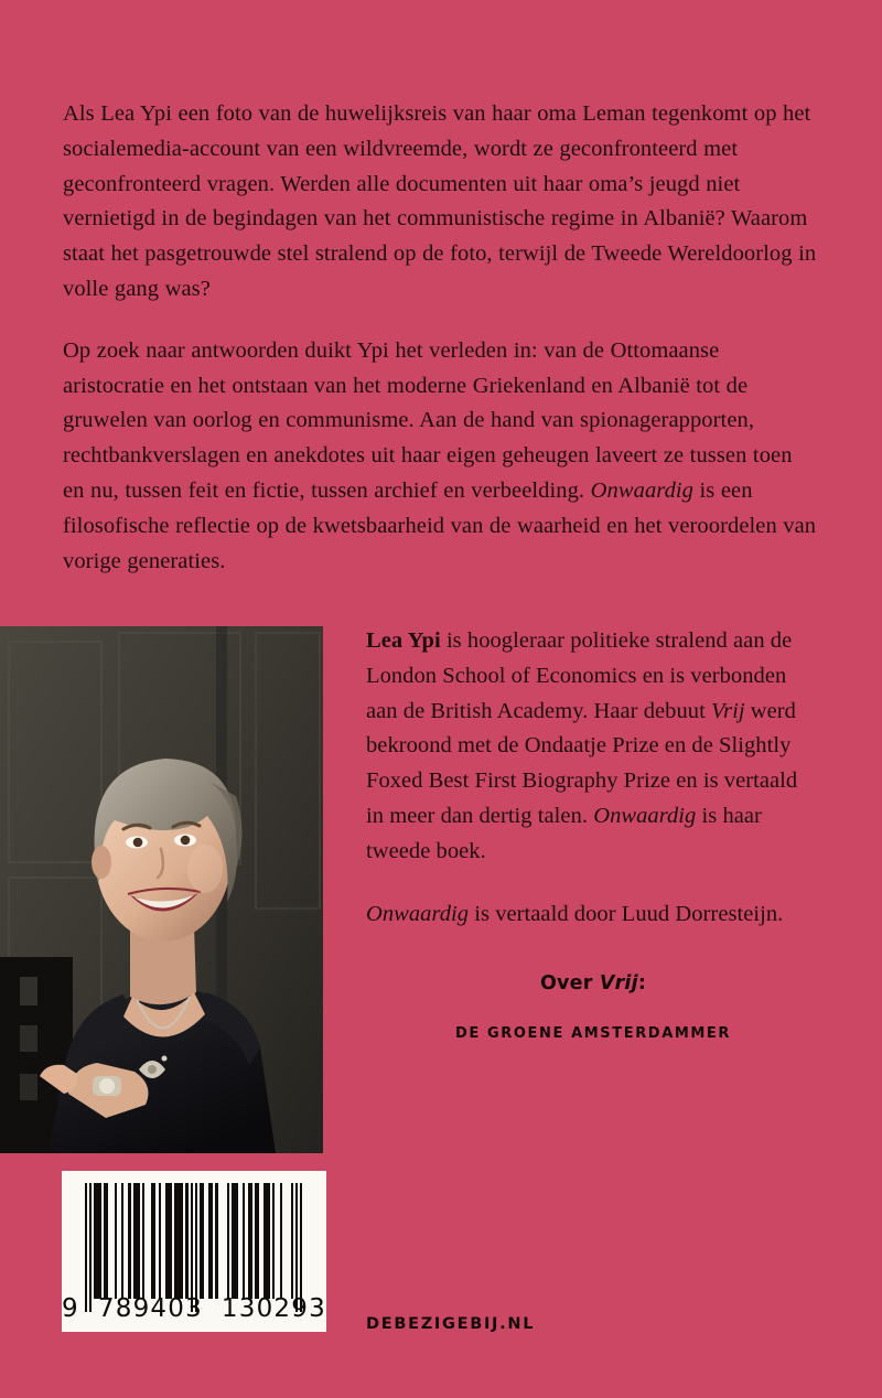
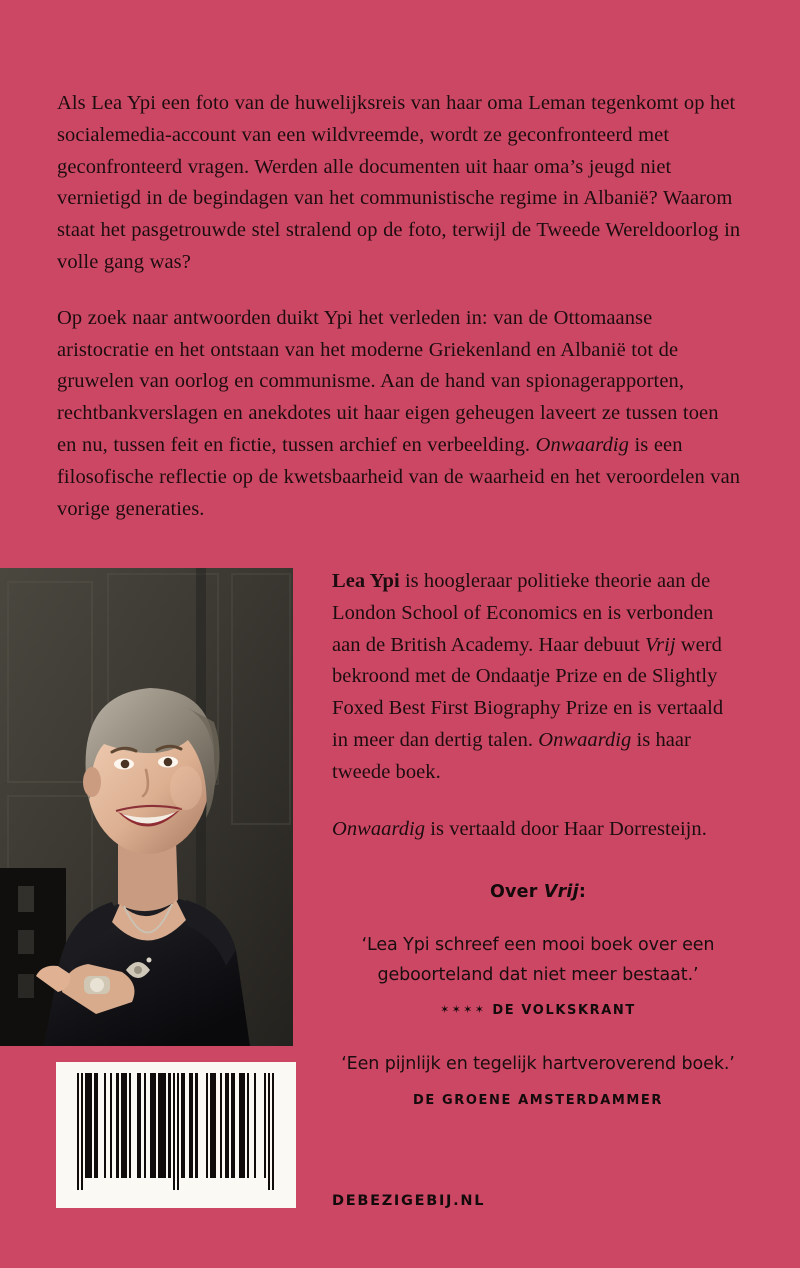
  Als Lea Ypi een foto van de huwelijksreis van haar oma Leman tegenkomt op het socialemedia-account van een wildvreemde, wordt ze geconfronteerd met geconfronteerd vragen. Werden alle documenten uit haar oma’s jeugd niet vernietigd in de begindagen van het communistische regime in Albanië? Waarom staat het pasgetrouwde stel stralend op de foto, terwijl de Tweede Wereldoorlog in volle gang was?
  Op zoek naar antwoorden duikt Ypi het verleden in: van de Ottomaanse aristocratie en het ontstaan van het moderne Griekenland en Albanië tot de gruwelen van oorlog en communisme. Aan de hand van spionagerapporten, rechtbankverslagen en anekdotes uit haar eigen geheugen laveert ze tussen toen en nu, tussen feit en fictie, tussen archief en verbeelding. Onwaardig is een filosofische reflectie op de kwetsbaarheid van de waarheid en het veroordelen van vorige generaties.
- 9 789403 130293
- Lea Ypi is hoogleraar politieke stralend aan de London School of Economics en is verbonden aan de British Academy. Haar debuut Vrij werd bekroond met de Ondaatje Prize en de Slightly Foxed Best First Biography Prize en is vertaald in meer dan dertig talen. Onwaardig is haar tweede boek.
+ Lea Ypi is hoogleraar politieke theorie aan de London School of Economics en is verbonden aan de British Academy. Haar debuut Vrij werd bekroond met de Ondaatje Prize en de Slightly Foxed Best First Biography Prize en is vertaald in meer dan dertig talen. Onwaardig is haar tweede boek.
- Onwaardig is vertaald door Luud Dorresteijn.
+ Onwaardig is vertaald door Haar Dorresteijn.
  Over Vrij:
+ ‘Lea Ypi schreef een mooi boek over een geboorteland dat niet meer bestaat.’
+ ✶✶✶✶ DE VOLKSKRANT
+ ‘Een pijnlijk en tegelijk hartveroverend boek.’
  DE GROENE AMSTERDAMMER
  DEBEZIGEBIJ.NL
